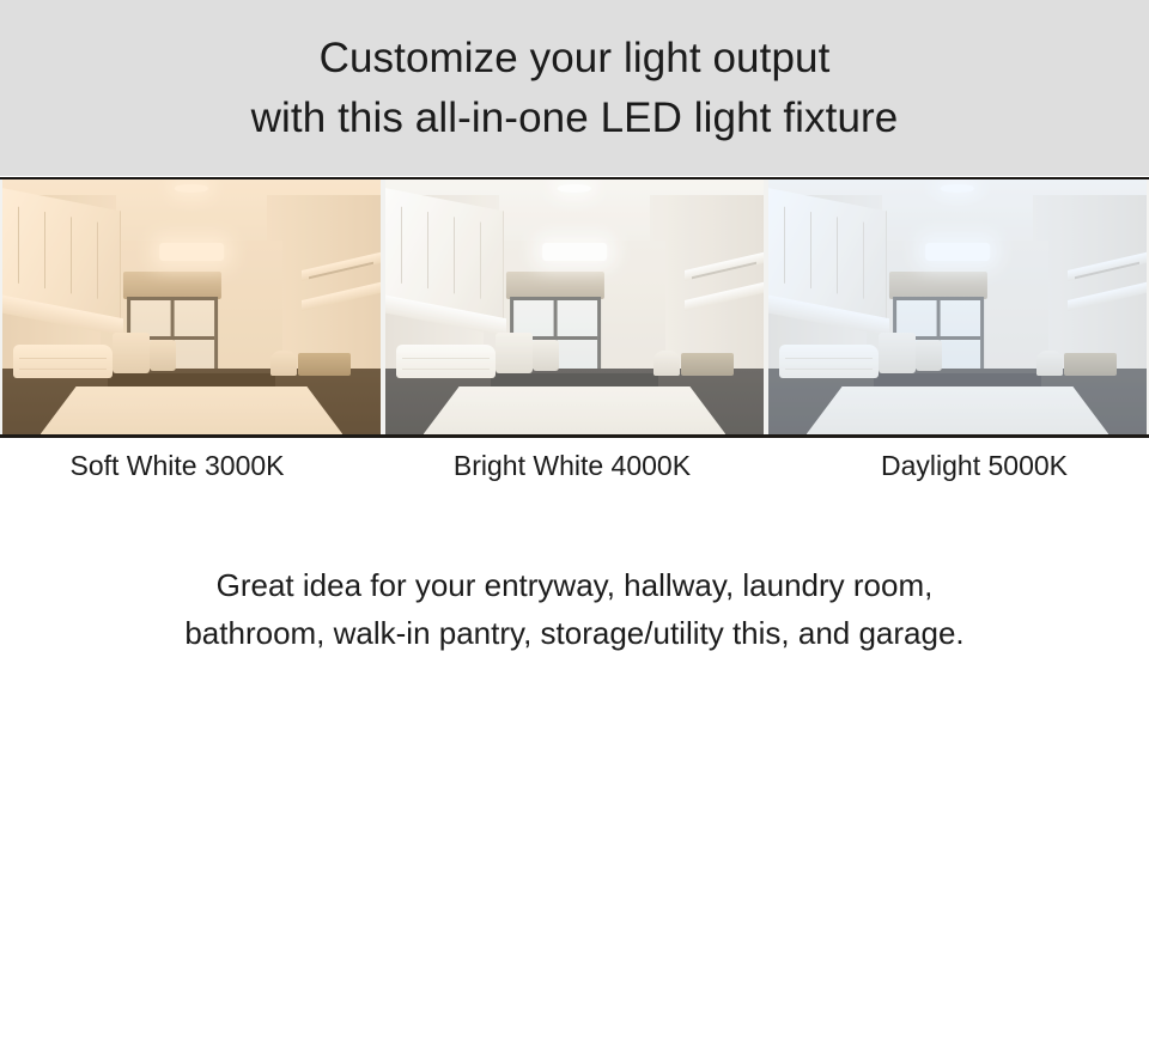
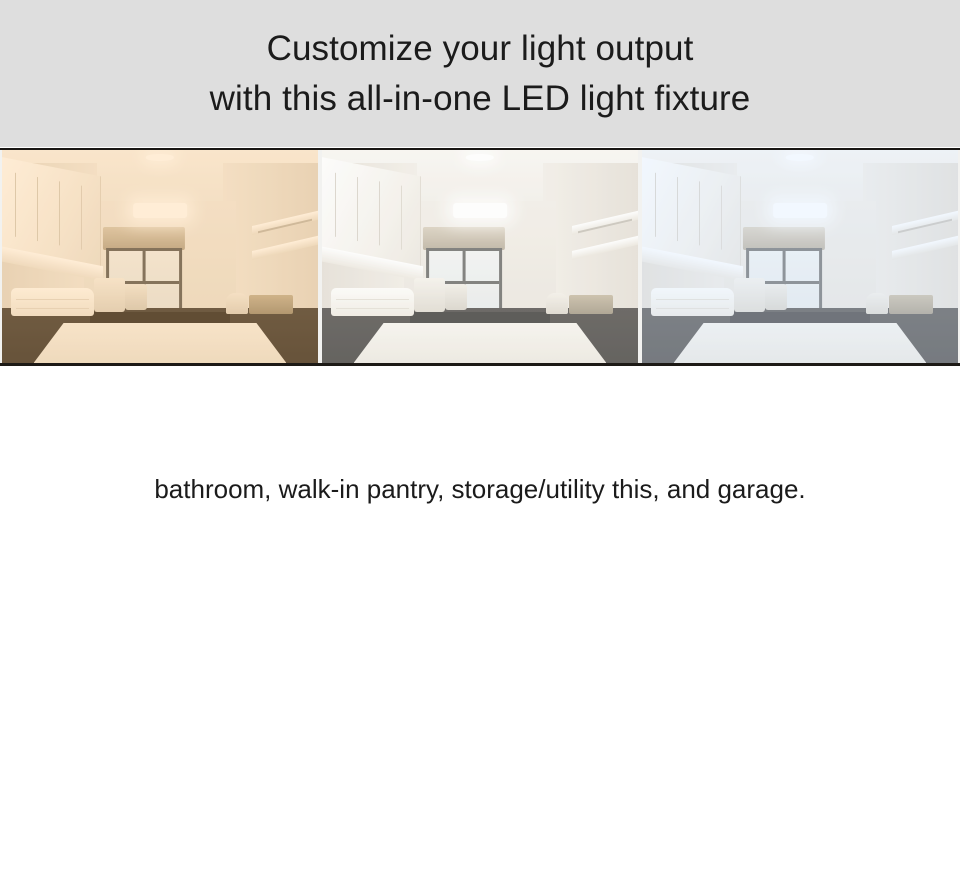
  Customize your light output
  with this all-in-one LED light fixture
- Soft White 3000K
- Bright White 4000K
- Daylight 5000K
- Great idea for your entryway, hallway, laundry room,
  bathroom, walk-in pantry, storage/utility this, and garage.
